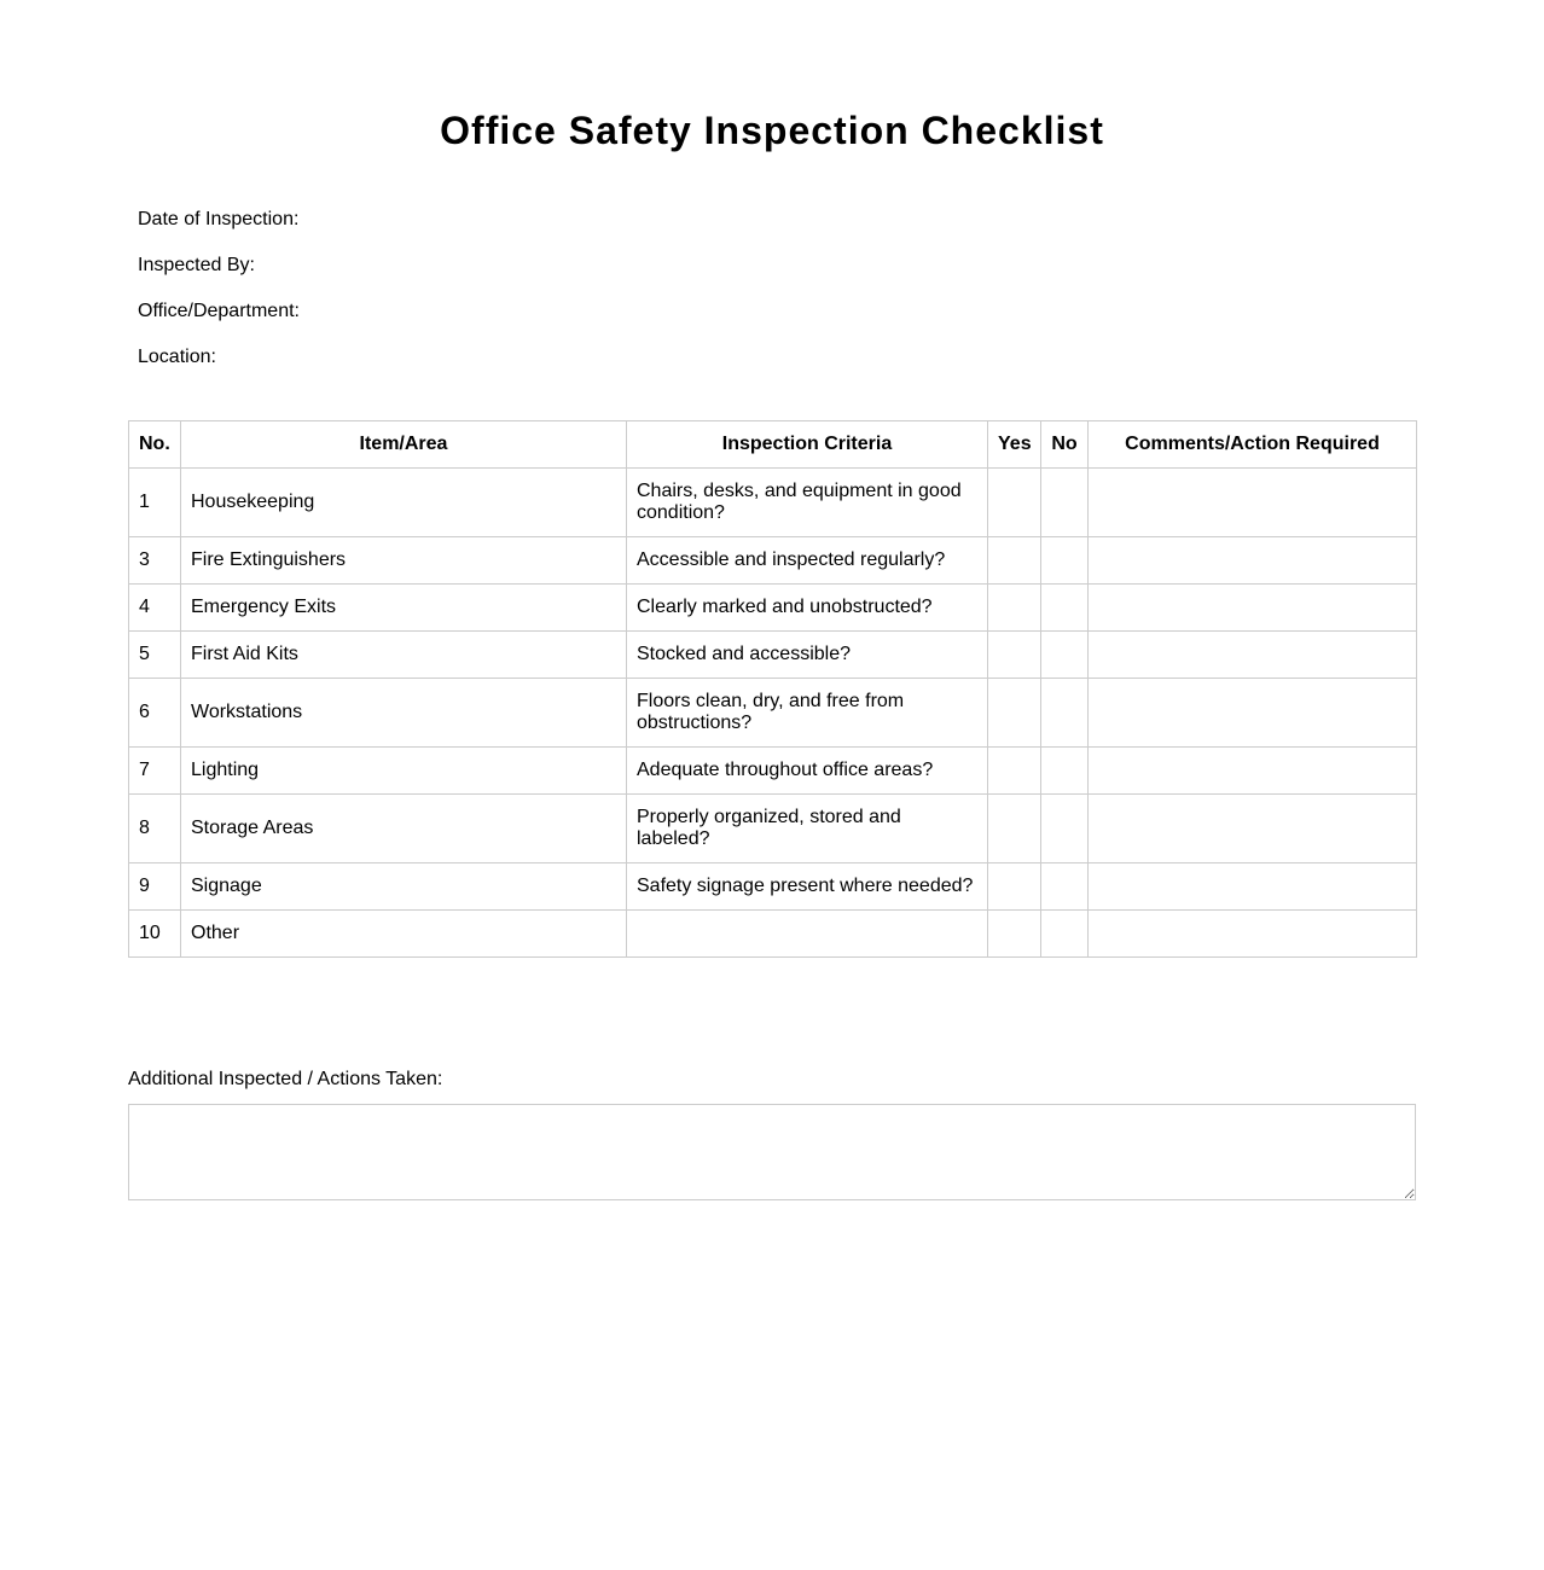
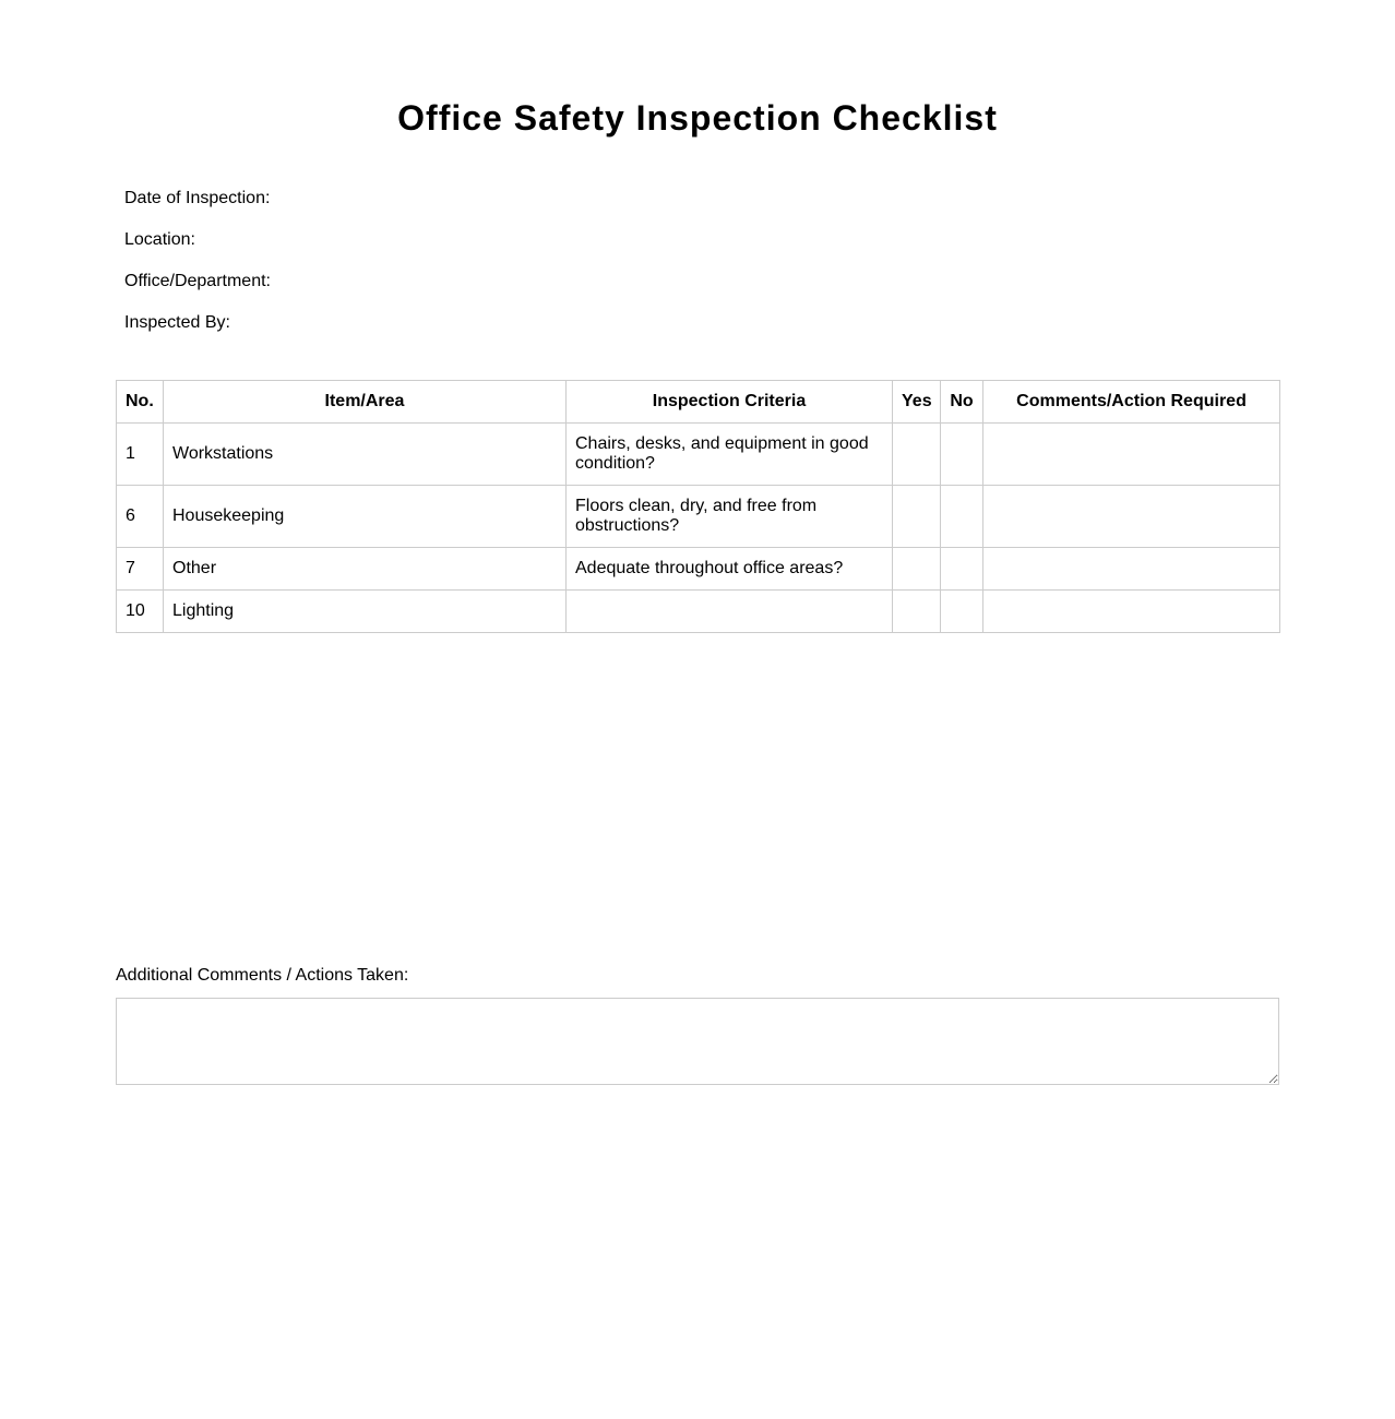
  Office Safety Inspection Checklist
  Date of Inspection:
- Inspected By:
+ Location:
  Office/Department:
- Location:
+ Inspected By:
  No.	Item/Area	Inspection Criteria	Yes	No	Comments/Action Required
- 1	Housekeeping	Chairs, desks, and equipment in good condition?
+ 1	Workstations	Chairs, desks, and equipment in good condition?
- 3	Fire Extinguishers	Accessible and inspected regularly?
- 4	Emergency Exits	Clearly marked and unobstructed?
- 5	First Aid Kits	Stocked and accessible?
- 6	Workstations	Floors clean, dry, and free from obstructions?
+ 6	Housekeeping	Floors clean, dry, and free from obstructions?
- 7	Lighting	Adequate throughout office areas?
+ 7	Other	Adequate throughout office areas?
- 8	Storage Areas	Properly organized, stored and labeled?
- 9	Signage	Safety signage present where needed?
- 10	Other
+ 10	Lighting
- Additional Inspected / Actions Taken:
+ Additional Comments / Actions Taken:
